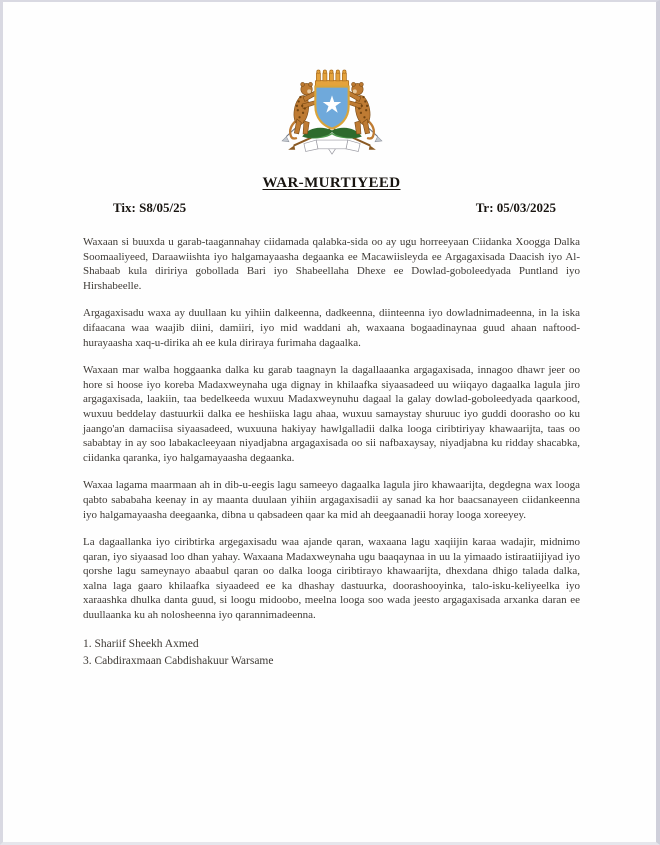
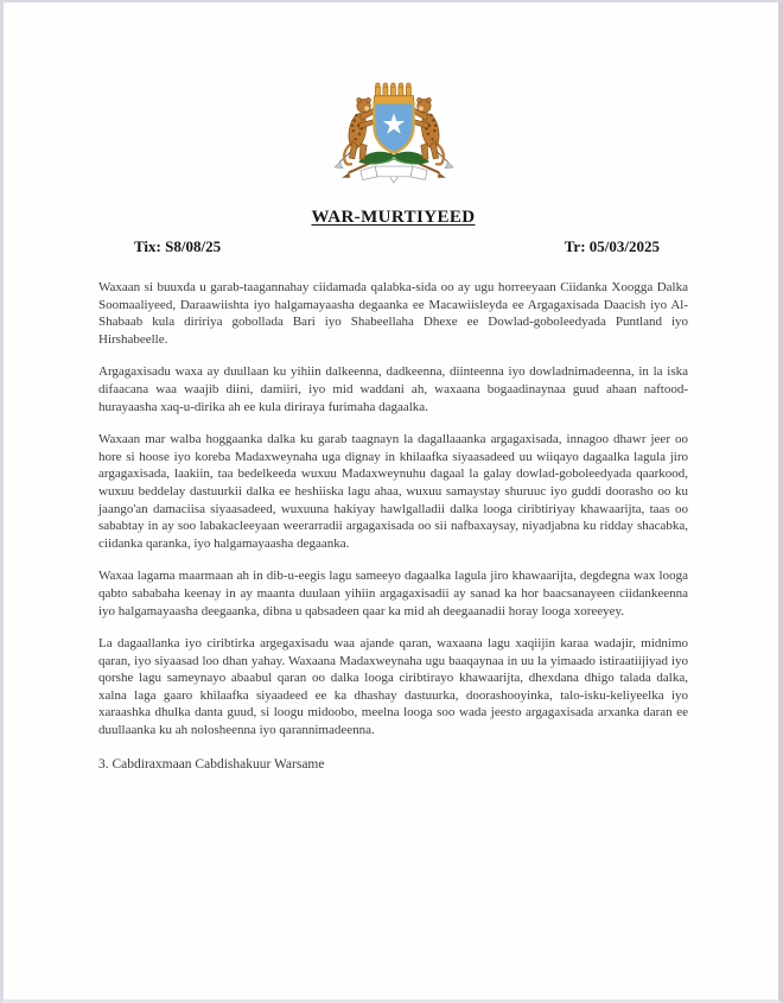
  WAR-MURTIYEED
- Tix: S8/05/25
+ Tix: S8/08/25
  Tr: 05/03/2025
  Waxaan si buuxda u garab-taagannahay ciidamada qalabka-sida oo ay ugu horreeyaan Ciidanka Xoogga Dalka Soomaaliyeed, Daraawiishta iyo halgamayaasha degaanka ee Macawiisleyda ee Argagaxisada Daacish iyo Al-Shabaab kula diririya gobollada Bari iyo Shabeellaha Dhexe ee Dowlad-goboleedyada Puntland iyo Hirshabeelle.
  Argagaxisadu waxa ay duullaan ku yihiin dalkeenna, dadkeenna, diinteenna iyo dowladnimadeenna, in la iska difaacana waa waajib diini, damiiri, iyo mid waddani ah, waxaana bogaadinaynaa guud ahaan naftood-hurayaasha xaq-u-dirika ah ee kula diriraya furimaha dagaalka.
- Waxaan mar walba hoggaanka dalka ku garab taagnayn la dagallaaanka argagaxisada, innagoo dhawr jeer oo hore si hoose iyo koreba Madaxweynaha uga dignay in khilaafka siyaasadeed uu wiiqayo dagaalka lagula jiro argagaxisada, laakiin, taa bedelkeeda wuxuu Madaxweynuhu dagaal la galay dowlad-goboleedyada qaarkood, wuxuu beddelay dastuurkii dalka ee heshiiska lagu ahaa, wuxuu samaystay shuruuc iyo guddi doorasho oo ku jaango'an damaciisa siyaasadeed, wuxuuna hakiyay hawlgalladii dalka looga ciribtiriyay khawaarijta, taas oo sababtay in ay soo labakacleeyaan niyadjabna argagaxisada oo sii nafbaxaysay, niyadjabna ku ridday shacabka, ciidanka qaranka, iyo halgamayaasha degaanka.
+ Waxaan mar walba hoggaanka dalka ku garab taagnayn la dagallaaanka argagaxisada, innagoo dhawr jeer oo hore si hoose iyo koreba Madaxweynaha uga dignay in khilaafka siyaasadeed uu wiiqayo dagaalka lagula jiro argagaxisada, laakiin, taa bedelkeeda wuxuu Madaxweynuhu dagaal la galay dowlad-goboleedyada qaarkood, wuxuu beddelay dastuurkii dalka ee heshiiska lagu ahaa, wuxuu samaystay shuruuc iyo guddi doorasho oo ku jaango'an damaciisa siyaasadeed, wuxuuna hakiyay hawlgalladii dalka looga ciribtiriyay khawaarijta, taas oo sababtay in ay soo labakacleeyaan weerarradii argagaxisada oo sii nafbaxaysay, niyadjabna ku ridday shacabka, ciidanka qaranka, iyo halgamayaasha degaanka.
  Waxaa lagama maarmaan ah in dib-u-eegis lagu sameeyo dagaalka lagula jiro khawaarijta, degdegna wax looga qabto sababaha keenay in ay maanta duulaan yihiin argagaxisadii ay sanad ka hor baacsanayeen ciidankeenna iyo halgamayaasha deegaanka, dibna u qabsadeen qaar ka mid ah deegaanadii horay looga xoreeyey.
  La dagaallanka iyo ciribtirka argegaxisadu waa ajande qaran, waxaana lagu xaqiijin karaa wadajir, midnimo qaran, iyo siyaasad loo dhan yahay. Waxaana Madaxweynaha ugu baaqaynaa in uu la yimaado istiraatiijiyad iyo qorshe lagu sameynayo abaabul qaran oo dalka looga ciribtirayo khawaarijta, dhexdana dhigo talada dalka, xalna laga gaaro khilaafka siyaadeed ee ka dhashay dastuurka, doorashooyinka, talo-isku-keliyeelka iyo xaraashka dhulka danta guud, si loogu midoobo, meelna looga soo wada jeesto argagaxisada arxanka daran ee duullaanka ku ah nolosheenna iyo qarannimadeenna.
- 1. Shariif Sheekh Axmed
  3. Cabdiraxmaan Cabdishakuur Warsame
